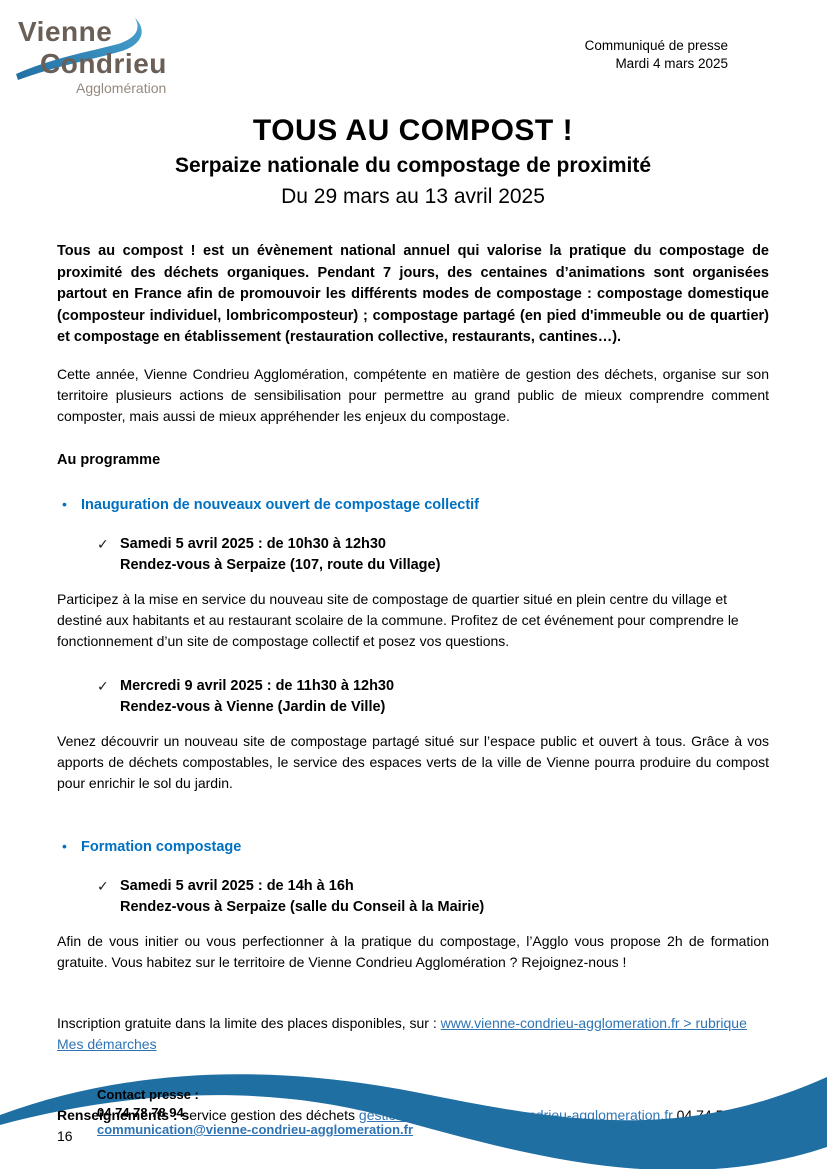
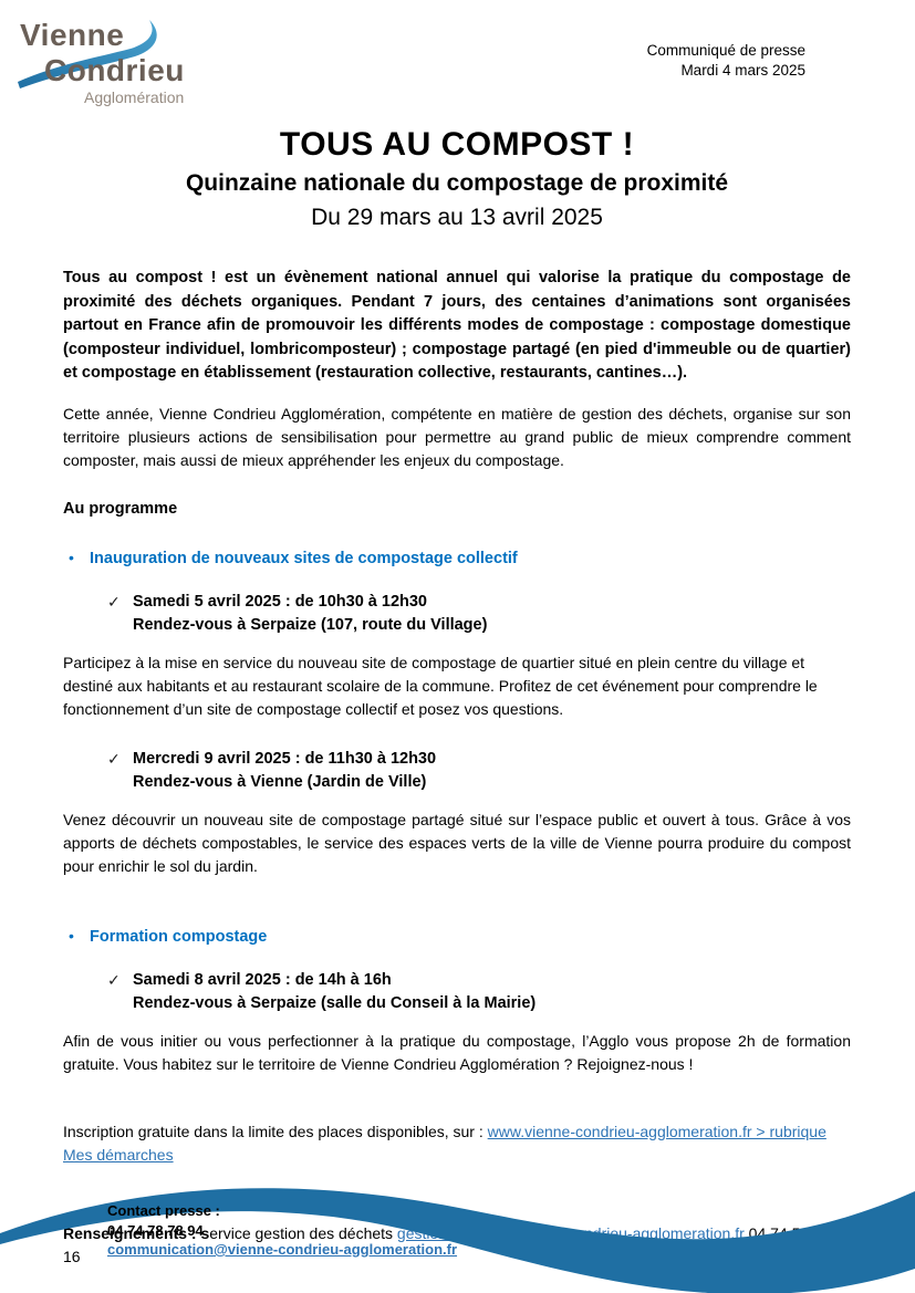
  Vienne
  Condrieu
  Agglomération
  Communiqué de presse
  Mardi 4 mars 2025
  TOUS AU COMPOST !
- Serpaize nationale du compostage de proximité
+ Quinzaine nationale du compostage de proximité
  Du 29 mars au 13 avril 2025
  Tous au compost ! est un évènement national annuel qui valorise la pratique du compostage de proximité des déchets organiques. Pendant 7 jours, des centaines d’animations sont organisées partout en France afin de promouvoir les différents modes de compostage : compostage domestique (composteur individuel, lombricomposteur) ; compostage partagé (en pied d'immeuble ou de quartier) et compostage en établissement (restauration collective, restaurants, cantines…).
  Cette année, Vienne Condrieu Agglomération, compétente en matière de gestion des déchets, organise sur son territoire plusieurs actions de sensibilisation pour permettre au grand public de mieux comprendre comment composter, mais aussi de mieux appréhender les enjeux du compostage.
  Au programme
  •
- Inauguration de nouveaux ouvert de compostage collectif
+ Inauguration de nouveaux sites de compostage collectif
  ✓
  Samedi 5 avril 2025 : de 10h30 à 12h30
  Rendez-vous à Serpaize (107, route du Village)
  Participez à la mise en service du nouveau site de compostage de quartier situé en plein centre du village et destiné aux habitants et au restaurant scolaire de la commune. Profitez de cet événement pour comprendre le fonctionnement d’un site de compostage collectif et posez vos questions.
  ✓
  Mercredi 9 avril 2025 : de 11h30 à 12h30
  Rendez-vous à Vienne (Jardin de Ville)
  Venez découvrir un nouveau site de compostage partagé situé sur l’espace public et ouvert à tous. Grâce à vos apports de déchets compostables, le service des espaces verts de la ville de Vienne pourra produire du compost pour enrichir le sol du jardin.
  •
  Formation compostage
  ✓
- Samedi 5 avril 2025 : de 14h à 16h
+ Samedi 8 avril 2025 : de 14h à 16h
  Rendez-vous à Serpaize (salle du Conseil à la Mairie)
  Afin de vous initier ou vous perfectionner à la pratique du compostage, l’Agglo vous propose 2h de formation gratuite. Vous habitez sur le territoire de Vienne Condrieu Agglomération ? Rejoignez-nous !
  Inscription gratuite dans la limite des places disponibles, sur : www.vienne-condrieu-agglomeration.fr > rubrique Mes démarches
  Renseignements : service gestion des déchets gesrieu-agglomeration.fr 04 7 16
  Contact presse :
  04 74 78 78 94
  communication@vienne-condrieu-agglomeration.fr
